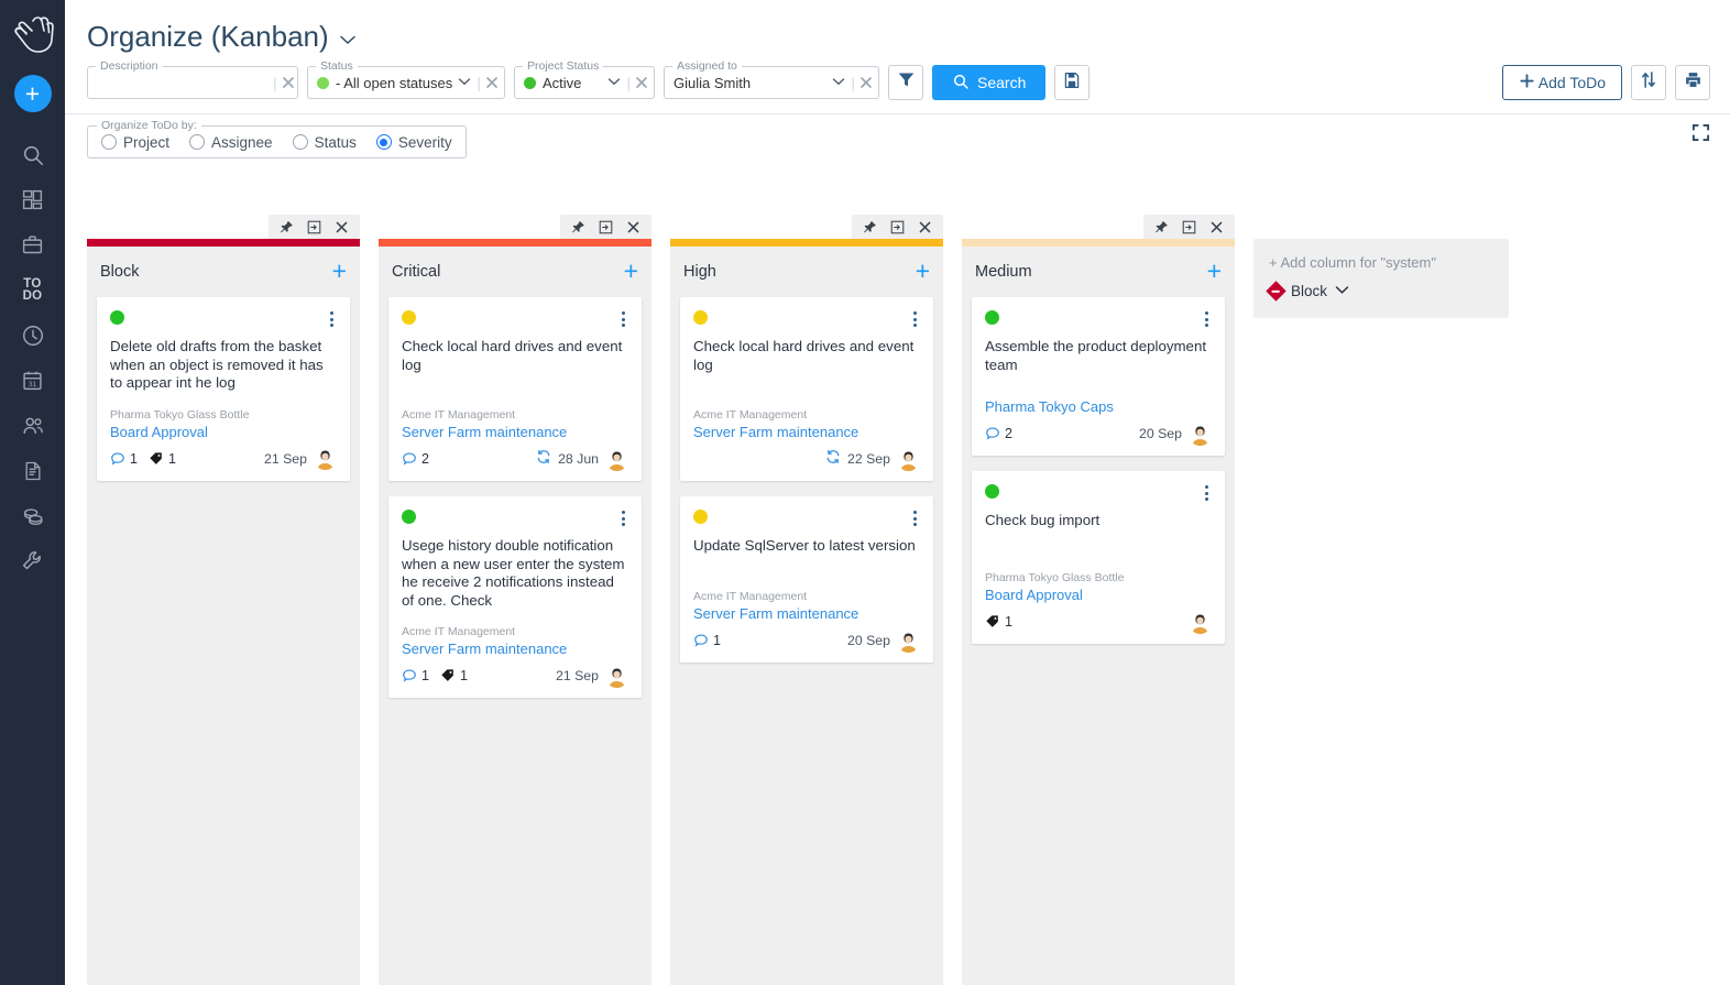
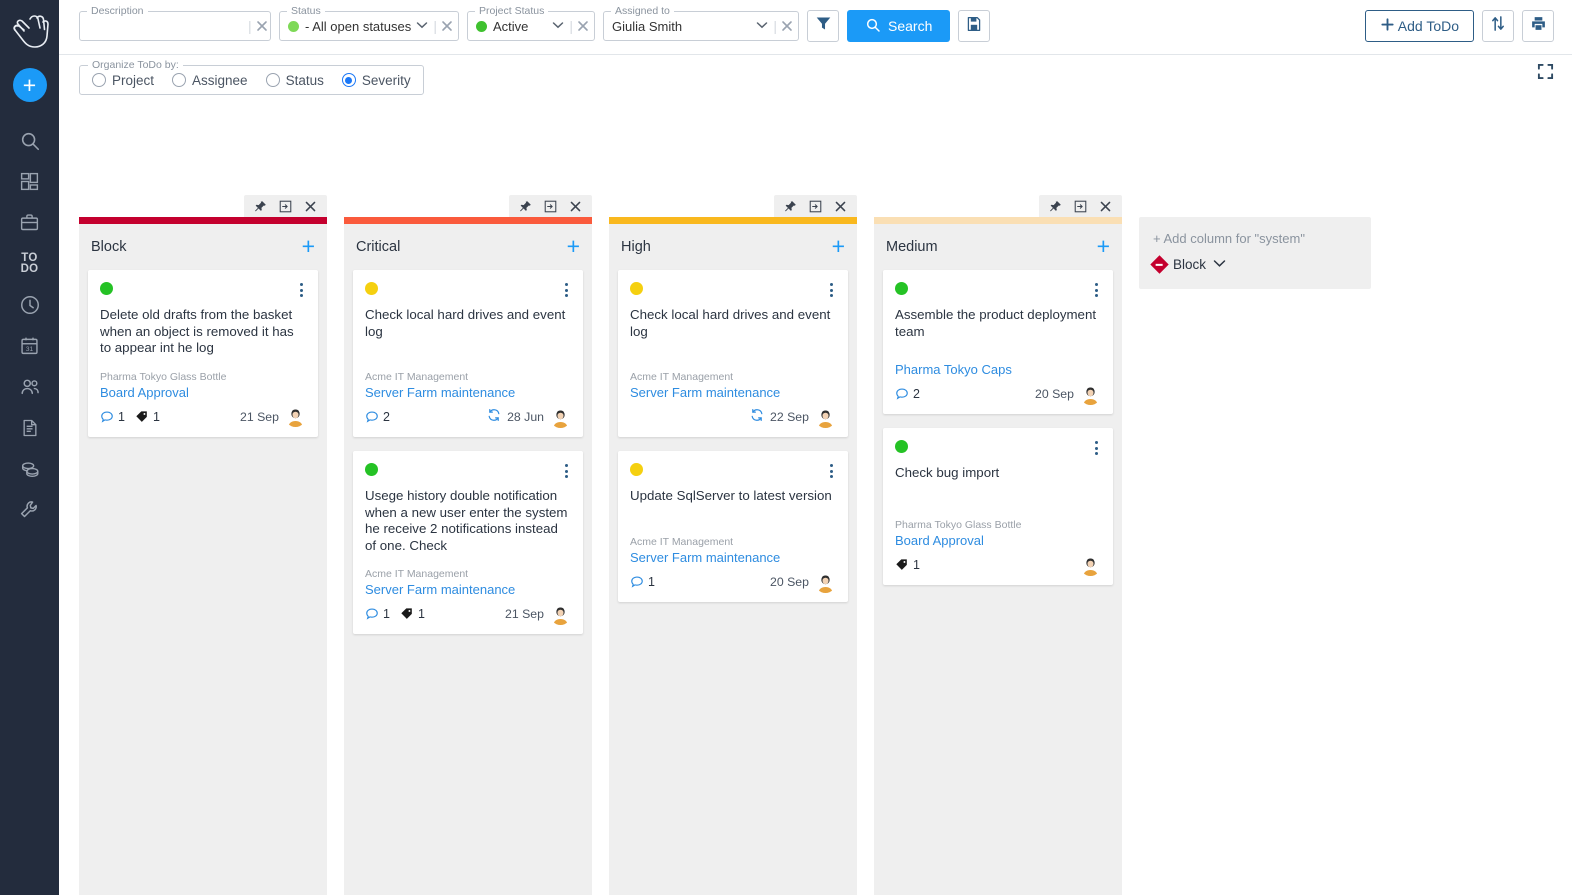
  +
  TO
  DO
- Organize (Kanban)
  Description
  |
  Status
  - All open statuses
  |
  Project Status
  Active
  |
  Assigned to
  Giulia Smith
  |
  Search
  Add ToDo
  Organize ToDo by:
  Project
  Assignee
  Status
  Severity
  Block
  +
  Delete old drafts from the basket when an object is removed it has to appear int he log
  Pharma Tokyo Glass Bottle
  Board Approval
  1
  1
  21 Sep
  Critical
  +
  Check local hard drives and event log
  Acme IT Management
  Server Farm maintenance
  2
  28 Jun
  Usege history double notification when a new user enter the system he receive 2 notifications instead of one. Check
  Acme IT Management
  Server Farm maintenance
  1
  1
  21 Sep
  High
  +
  Check local hard drives and event log
  Acme IT Management
  Server Farm maintenance
  22 Sep
  Update SqlServer to latest version
  Acme IT Management
  Server Farm maintenance
  1
  20 Sep
  Medium
  +
  Assemble the product deployment team
  Pharma Tokyo Caps
  2
  20 Sep
  Check bug import
  Pharma Tokyo Glass Bottle
  Board Approval
  1
  + Add column for "system"
  Block
